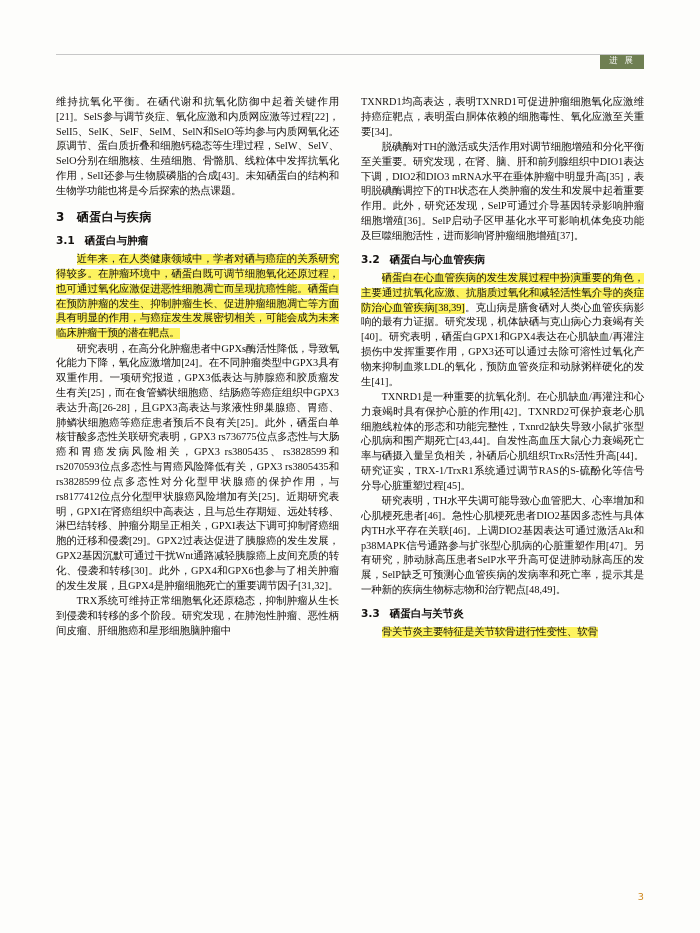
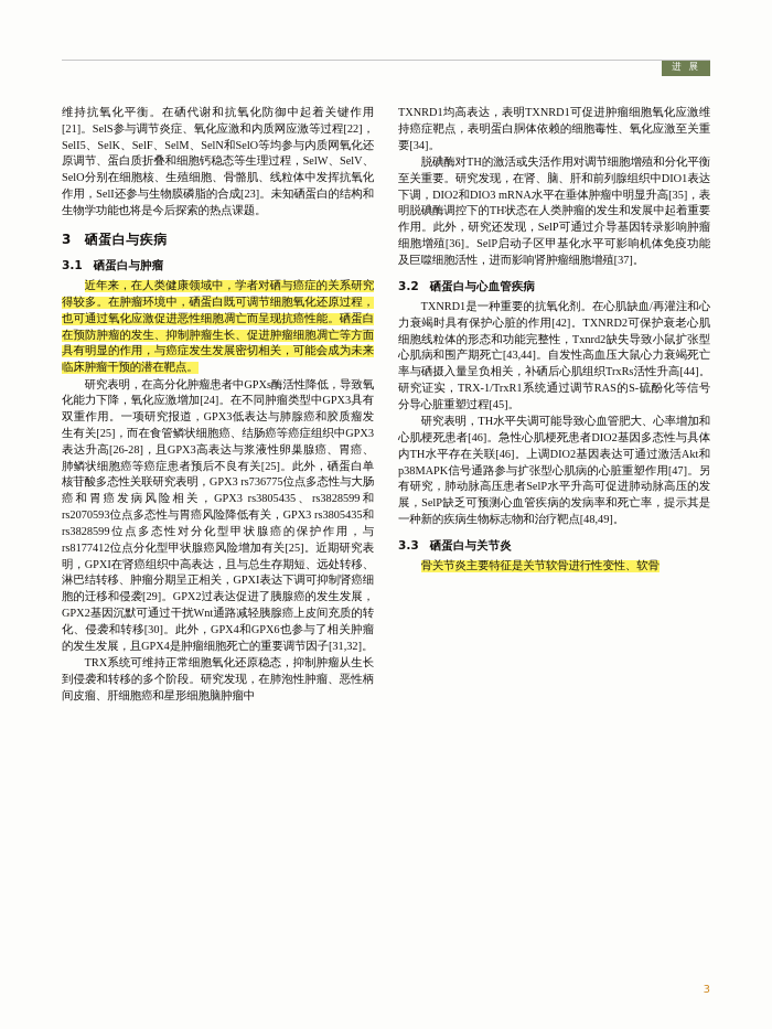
  进 展
- 维持抗氧化平衡。在硒代谢和抗氧化防御中起着关键作用[21]。SelS参与调节炎症、氧化应激和内质网应激等过程[22]，SelI5、SelK、SelF、SelM、SelN和SelO等均参与内质网氧化还原调节、蛋白质折叠和细胞钙稳态等生理过程，SelW、SelV、SelO分别在细胞核、生殖细胞、骨骼肌、线粒体中发挥抗氧化作用，SelI还参与生物膜磷脂的合成[43]。未知硒蛋白的结构和生物学功能也将是今后探索的热点课题。
+ 维持抗氧化平衡。在硒代谢和抗氧化防御中起着关键作用[21]。SelS参与调节炎症、氧化应激和内质网应激等过程[22]，SelI5、SelK、SelF、SelM、SelN和SelO等均参与内质网氧化还原调节、蛋白质折叠和细胞钙稳态等生理过程，SelW、SelV、SelO分别在细胞核、生殖细胞、骨骼肌、线粒体中发挥抗氧化作用，SelI还参与生物膜磷脂的合成[23]。未知硒蛋白的结构和生物学功能也将是今后探索的热点课题。
  3 硒蛋白与疾病
  3.1 硒蛋白与肿瘤
  近年来，在人类健康领域中，学者对硒与癌症的关系研究得较多。在肿瘤环境中，硒蛋白既可调节细胞氧化还原过程，也可通过氧化应激促进恶性细胞凋亡而呈现抗癌性能。硒蛋白在预防肿瘤的发生、抑制肿瘤生长、促进肿瘤细胞凋亡等方面具有明显的作用，与癌症发生发展密切相关，可能会成为未来临床肿瘤干预的潜在靶点。
  研究表明，在高分化肿瘤患者中GPXs酶活性降低，导致氧化能力下降，氧化应激增加[24]。在不同肿瘤类型中GPX3具有双重作用。一项研究报道，GPX3低表达与肺腺癌和胶质瘤发生有关[25]，而在食管鳞状细胞癌、结肠癌等癌症组织中GPX3表达升高[26-28]，且GPX3高表达与浆液性卵巢腺癌、胃癌、肺鳞状细胞癌等癌症患者预后不良有关[25]。此外，硒蛋白单核苷酸多态性关联研究表明，GPX3 rs736775位点多态性与大肠癌和胃癌发病风险相关，GPX3 rs3805435、rs3828599和rs2070593位点多态性与胃癌风险降低有关，GPX3 rs3805435和rs3828599位点多态性对分化型甲状腺癌的保护作用，与rs8177412位点分化型甲状腺癌风险增加有关[25]。近期研究表明，GPXI在肾癌组织中高表达，且与总生存期短、远处转移、淋巴结转移、肿瘤分期呈正相关，GPXI表达下调可抑制肾癌细胞的迁移和侵袭[29]。GPX2过表达促进了胰腺癌的发生发展，GPX2基因沉默可通过干扰Wnt通路减轻胰腺癌上皮间充质的转化、侵袭和转移[30]。此外，GPX4和GPX6也参与了相关肿瘤的发生发展，且GPX4是肿瘤细胞死亡的重要调节因子[31,32]。
  TRX系统可维持正常细胞氧化还原稳态，抑制肿瘤从生长到侵袭和转移的多个阶段。研究发现，在肺泡性肿瘤、恶性柄间皮瘤、肝细胞癌和星形细胞脑肿瘤中
  TXNRD1均高表达，表明TXNRD1可促进肿瘤细胞氧化应激维持癌症靶点，表明蛋白胴体依赖的细胞毒性、氧化应激至关重要[34]。
  脱碘酶对TH的激活或失活作用对调节细胞增殖和分化平衡至关重要。研究发现，在肾、脑、肝和前列腺组织中DIO1表达下调，DIO2和DIO3 mRNA水平在垂体肿瘤中明显升高[35]，表明脱碘酶调控下的TH状态在人类肿瘤的发生和发展中起着重要作用。此外，研究还发现，SelP可通过介导基因转录影响肿瘤细胞增殖[36]。SelP启动子区甲基化水平可影响机体免疫功能及巨噬细胞活性，进而影响肾肿瘤细胞增殖[37]。
  3.2 硒蛋白与心血管疾病
- 硒蛋白在心血管疾病的发生发展过程中扮演重要的角色，主要通过抗氧化应激、抗脂质过氧化和减轻活性氧介导的炎症防治心血管疾病[38,39]。克山病是膳食硒对人类心血管疾病影响的最有力证据。研究发现，机体缺硒与克山病心力衰竭有关[40]。研究表明，硒蛋白GPX1和GPX4表达在心肌缺血/再灌注损伤中发挥重要作用，GPX3还可以通过去除可溶性过氧化产物来抑制血浆LDL的氧化，预防血管炎症和动脉粥样硬化的发生[41]。
  TXNRD1是一种重要的抗氧化剂。在心肌缺血/再灌注和心力衰竭时具有保护心脏的作用[42]。TXNRD2可保护衰老心肌细胞线粒体的形态和功能完整性，Txnrd2缺失导致小鼠扩张型心肌病和围产期死亡[43,44]。自发性高血压大鼠心力衰竭死亡率与硒摄入量呈负相关，补硒后心肌组织TrxRs活性升高[44]。研究证实，TRX-1/TrxR1系统通过调节RAS的S-硫酚化等信号分导心脏重塑过程[45]。
  研究表明，TH水平失调可能导致心血管肥大、心率增加和心肌梗死患者[46]。急性心肌梗死患者DIO2基因多态性与具体内TH水平存在关联[46]。上调DIO2基因表达可通过激活Akt和p38MAPK信号通路参与扩张型心肌病的心脏重塑作用[47]。另有研究，肺动脉高压患者SelP水平升高可促进肺动脉高压的发展，SelP缺乏可预测心血管疾病的发病率和死亡率，提示其是一种新的疾病生物标志物和治疗靶点[48,49]。
  3.3 硒蛋白与关节炎
  骨关节炎主要特征是关节软骨进行性变性、软骨
  3
